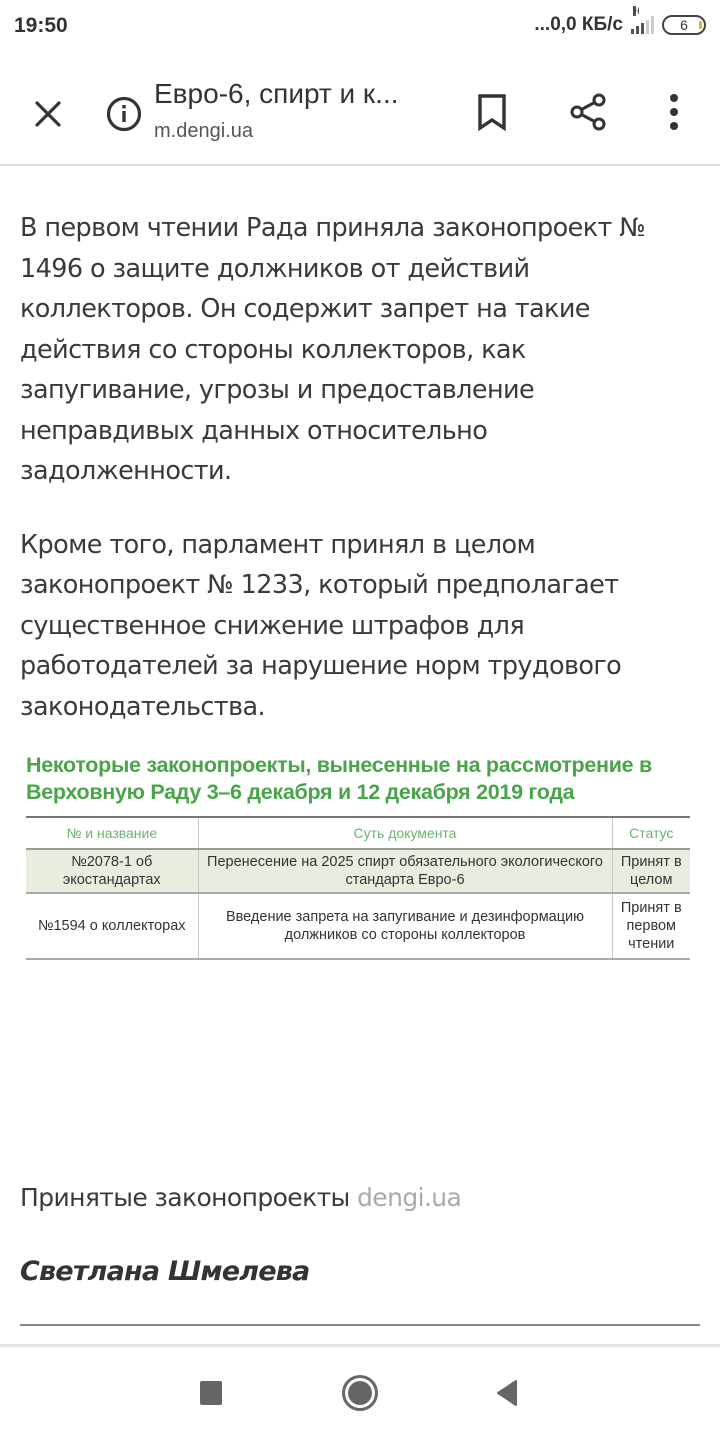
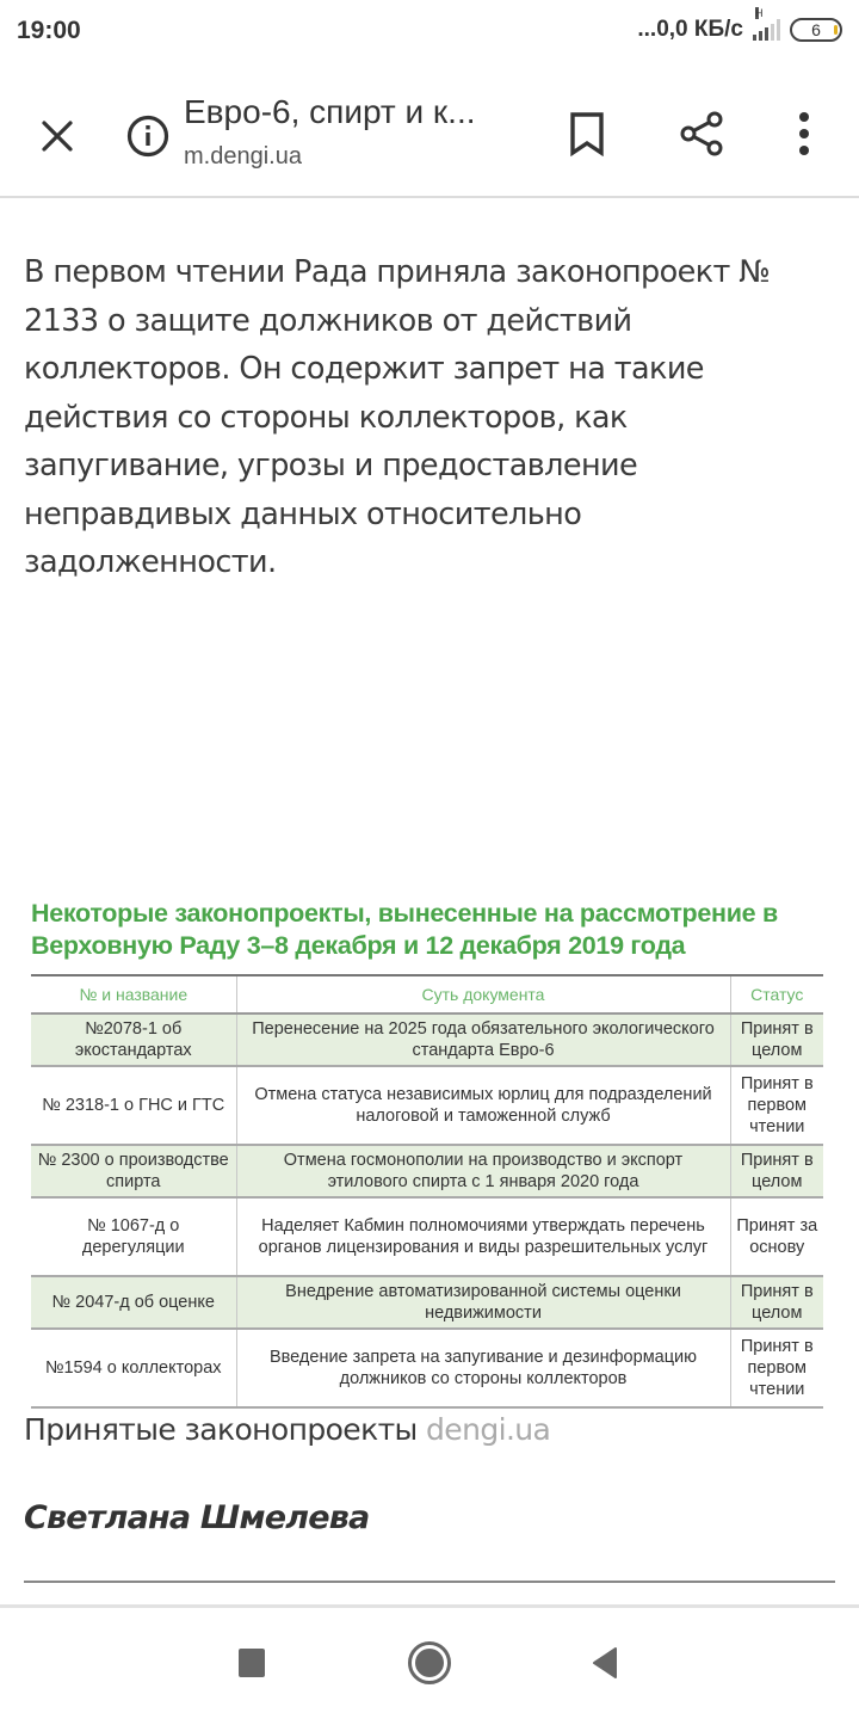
- 19:50
+ 19:00
  ...0,0 КБ/с
  H
  6
  Евро-6, спирт и к...
  m.dengi.ua
- В первом чтении Рада приняла законопроект № 1496 о защите должников от действий коллекторов. Он содержит запрет на такие действия со стороны коллекторов, как запугивание, угрозы и предоставление неправдивых данных относительно задолженности.
+ В первом чтении Рада приняла законопроект № 2133 о защите должников от действий коллекторов. Он содержит запрет на такие действия со стороны коллекторов, как запугивание, угрозы и предоставление неправдивых данных относительно задолженности.
- Кроме того, парламент принял в целом законопроект № 1233, который предполагает существенное снижение штрафов для работодателей за нарушение норм трудового законодательства.
- Некоторые законопроекты, вынесенные на рассмотрение в Верховную Раду 3–6 декабря и 12 декабря 2019 года
+ Некоторые законопроекты, вынесенные на рассмотрение в Верховную Раду 3–8 декабря и 12 декабря 2019 года
  № и название	Суть документа	Статус
- №2078-1 об экостандартах	Перенесение на 2025 спирт обязательного экологического стандарта Евро-6	Принят в целом
+ №2078-1 об экостандартах	Перенесение на 2025 года обязательного экологического стандарта Евро-6	Принят в целом
+ № 2318-1 о ГНС и ГТС	Отмена статуса независимых юрлиц для подразделений налоговой и таможенной служб	Принят в первом чтении
+ № 2300 о производстве спирта	Отмена госмонополии на производство и экспорт этилового спирта с 1 января 2020 года	Принят в целом
+ № 1067-д о дерегуляции	Наделяет Кабмин полномочиями утверждать перечень органов лицензирования и виды разрешительных услуг	Принят за основу
+ № 2047-д об оценке	Внедрение автоматизированной системы оценки недвижимости	Принят в целом
  №1594 о коллекторах	Введение запрета на запугивание и дезинформацию должников со стороны коллекторов	Принят в первом чтении
  Принятые законопроекты dengi.ua
  Светлана Шмелева
